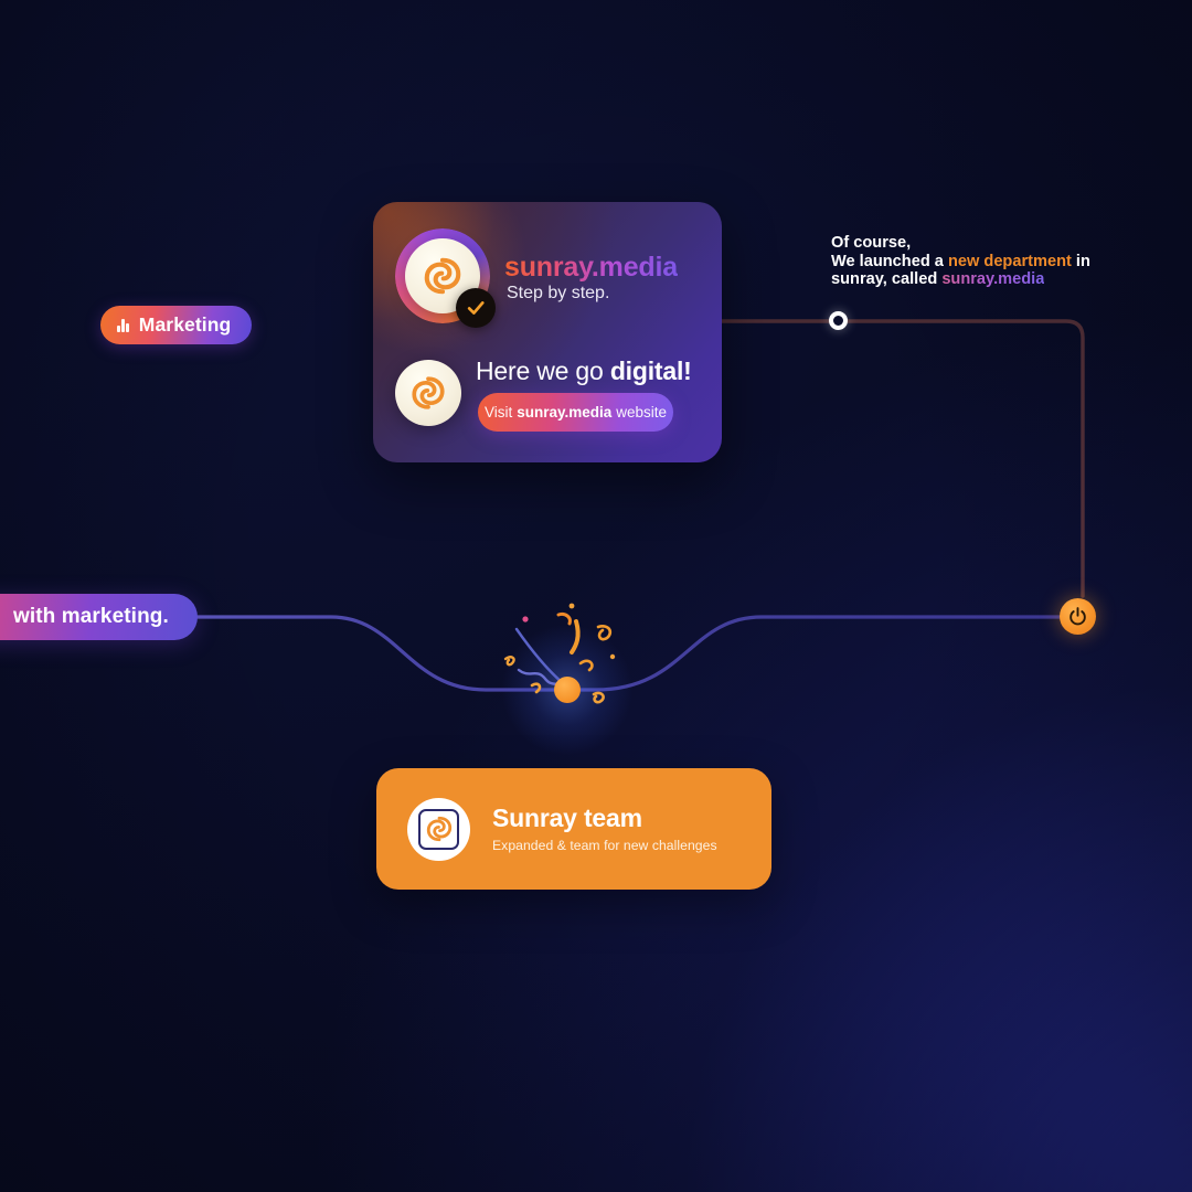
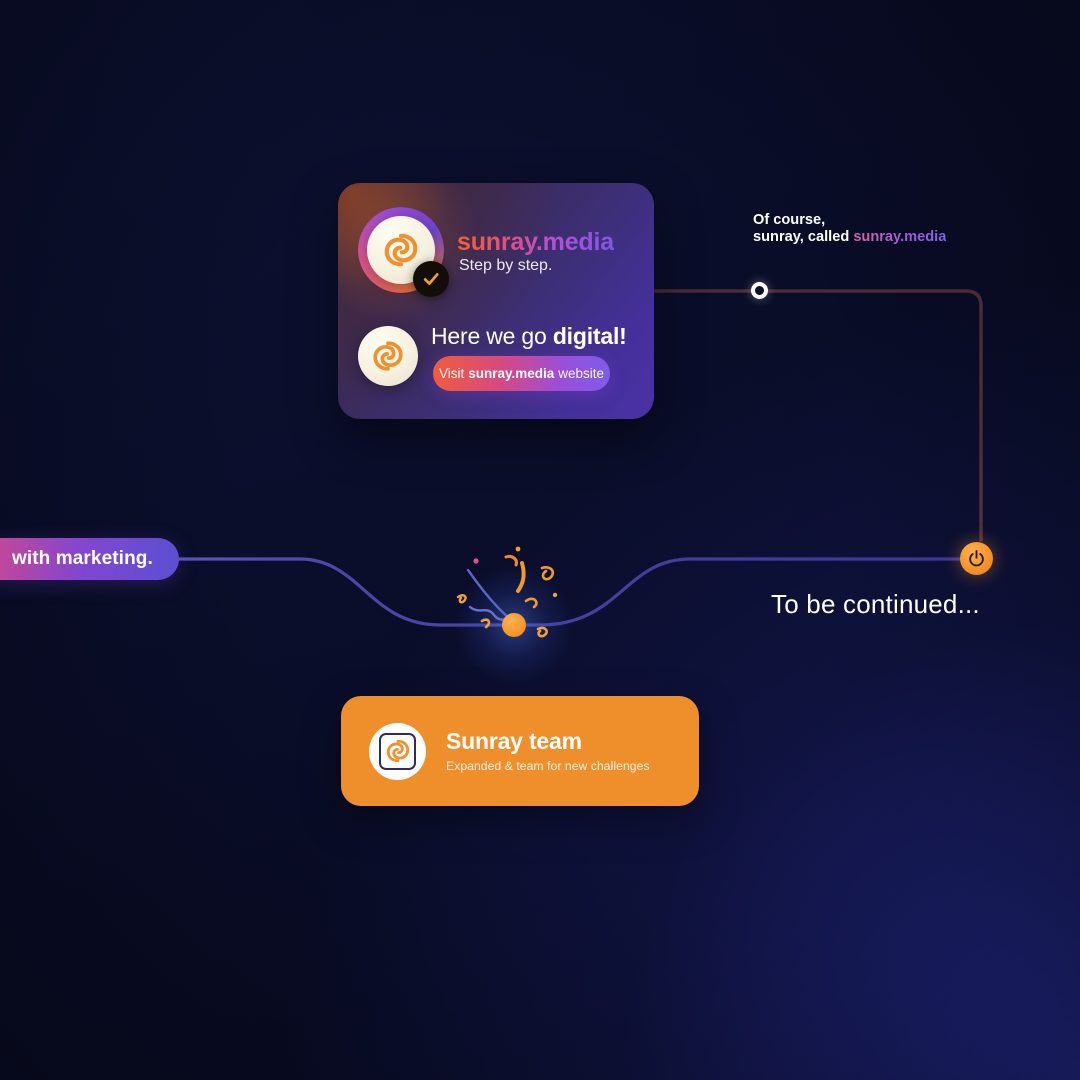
- Marketing
  with marketing.
  sunray.media
  Step by step.
  Here we go digital!
  Visit
  sunray.media
  website
  Of course,
- We launched a new department in
  sunray, called sunray.media
+ To be continued...
  Sunray team
  Expanded & team for new challenges
